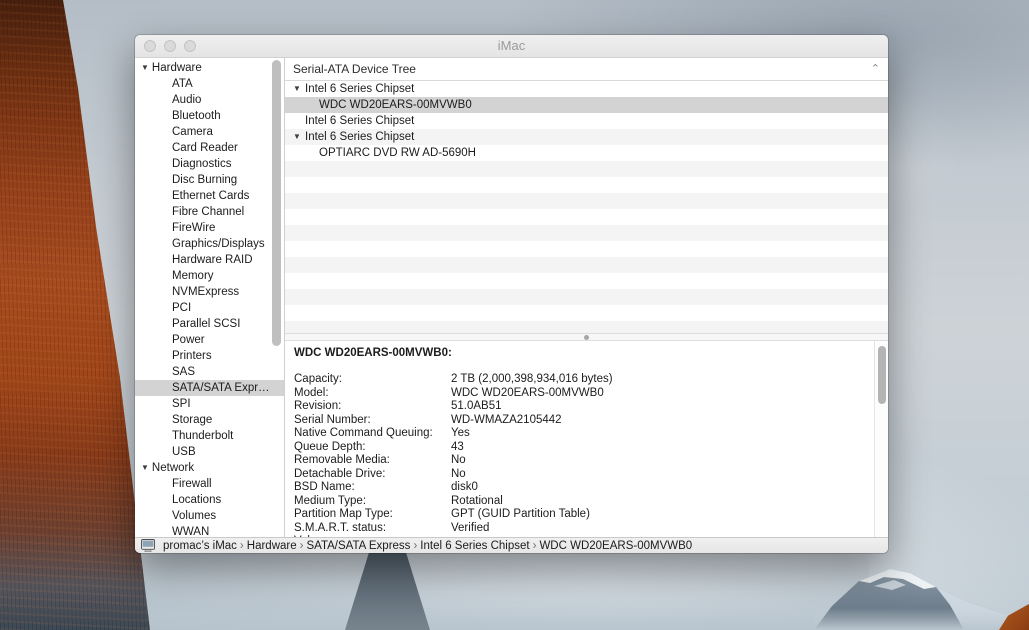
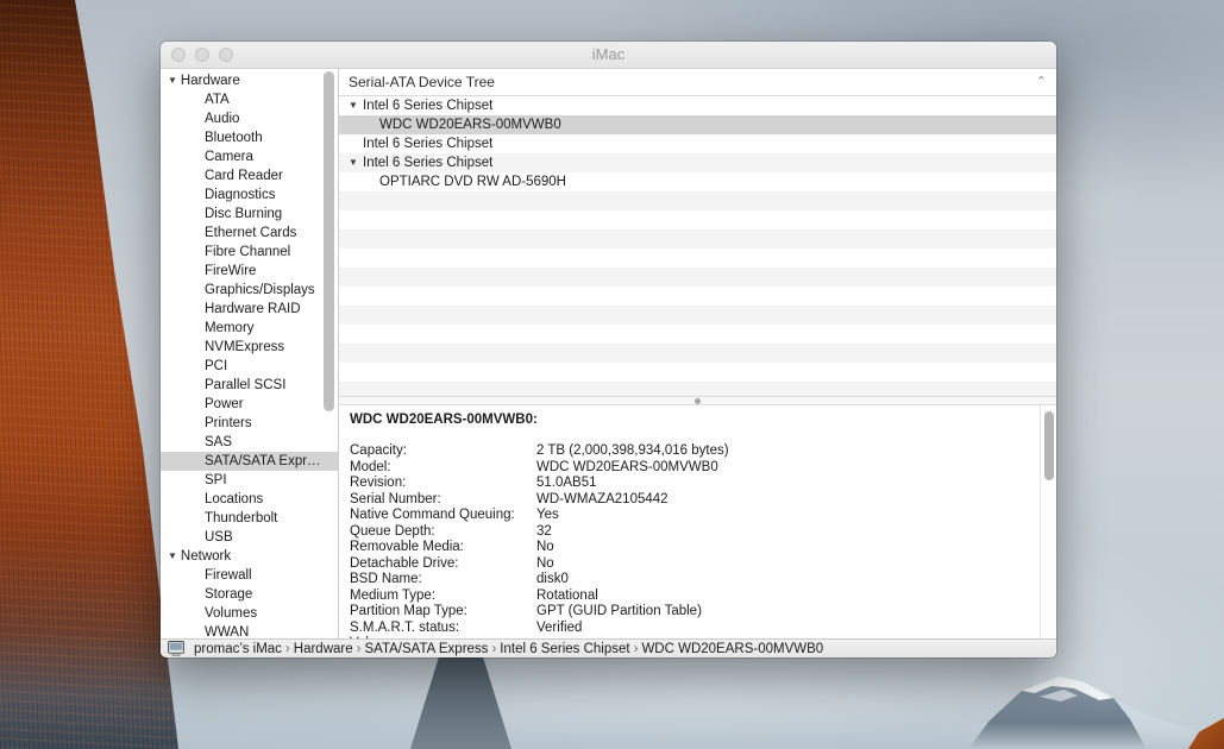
  iMac
  ▼ Hardware
  ATA
  Audio
  Bluetooth
  Camera
  Card Reader
  Diagnostics
  Disc Burning
  Ethernet Cards
  Fibre Channel
  FireWire
  Graphics/Displays
  Hardware RAID
  Memory
  NVMExpress
  PCI
  Parallel SCSI
  Power
  Printers
  SAS
  SATA/SATA Expr…
  SPI
- Storage
+ Locations
  Thunderbolt
  USB
  ▼ Network
  Firewall
- Locations
+ Storage
  Volumes
  WWAN
  Serial-ATA Device Tree
  ⌃
  ▼
  Intel 6 Series Chipset
  WDC WD20EARS-00MVWB0
  Intel 6 Series Chipset
  ▼
  Intel 6 Series Chipset
  OPTIARC DVD RW AD-5690H
  WDC WD20EARS-00MVWB0:
  Capacity:
  2 TB (2,000,398,934,016 bytes)
  Model:
  WDC WD20EARS-00MVWB0
  Revision:
  51.0AB51
  Serial Number:
  WD-WMAZA2105442
  Native Command Queuing:
  Yes
  Queue Depth:
- 43
+ 32
  Removable Media:
  No
  Detachable Drive:
  No
  BSD Name:
  disk0
  Medium Type:
  Rotational
  Partition Map Type:
  GPT (GUID Partition Table)
  S.M.A.R.T. status:
  Verified
  promac’s iMac
  ›
  Hardware
  ›
  SATA/SATA Express
  ›
  Intel 6 Series Chipset
  ›
  WDC WD20EARS-00MVWB0
